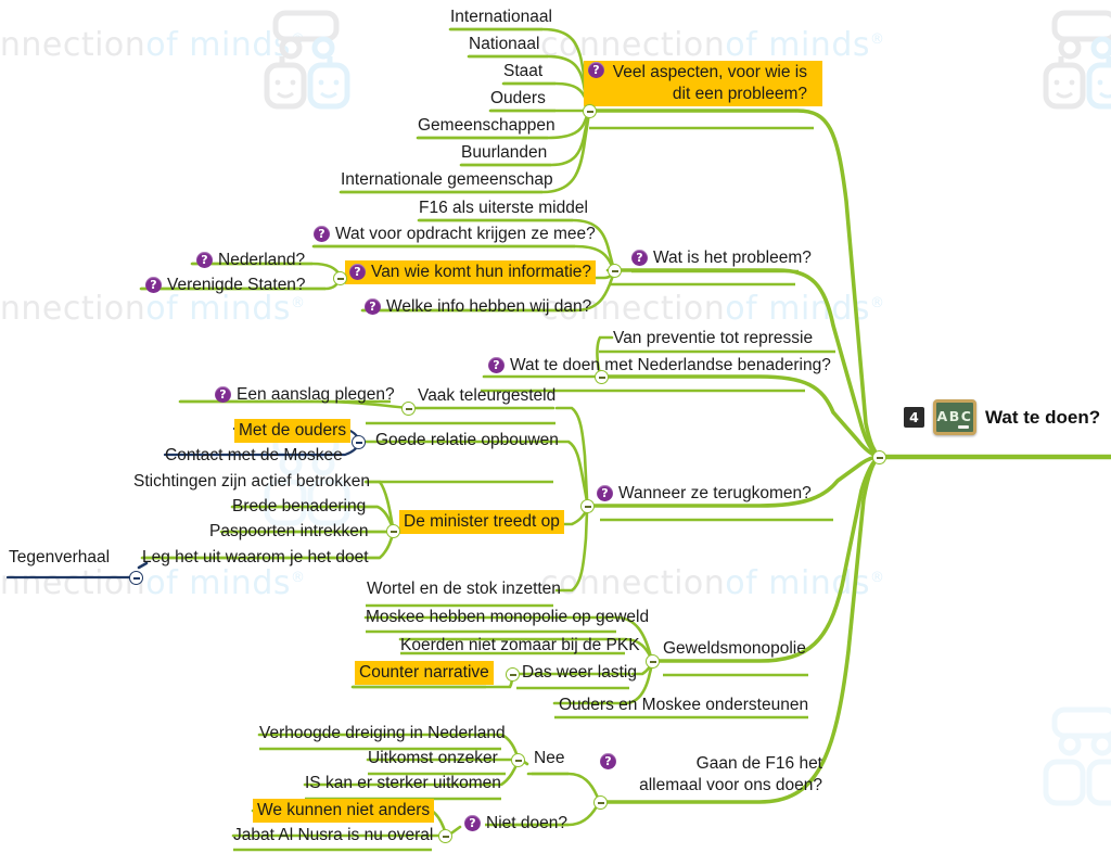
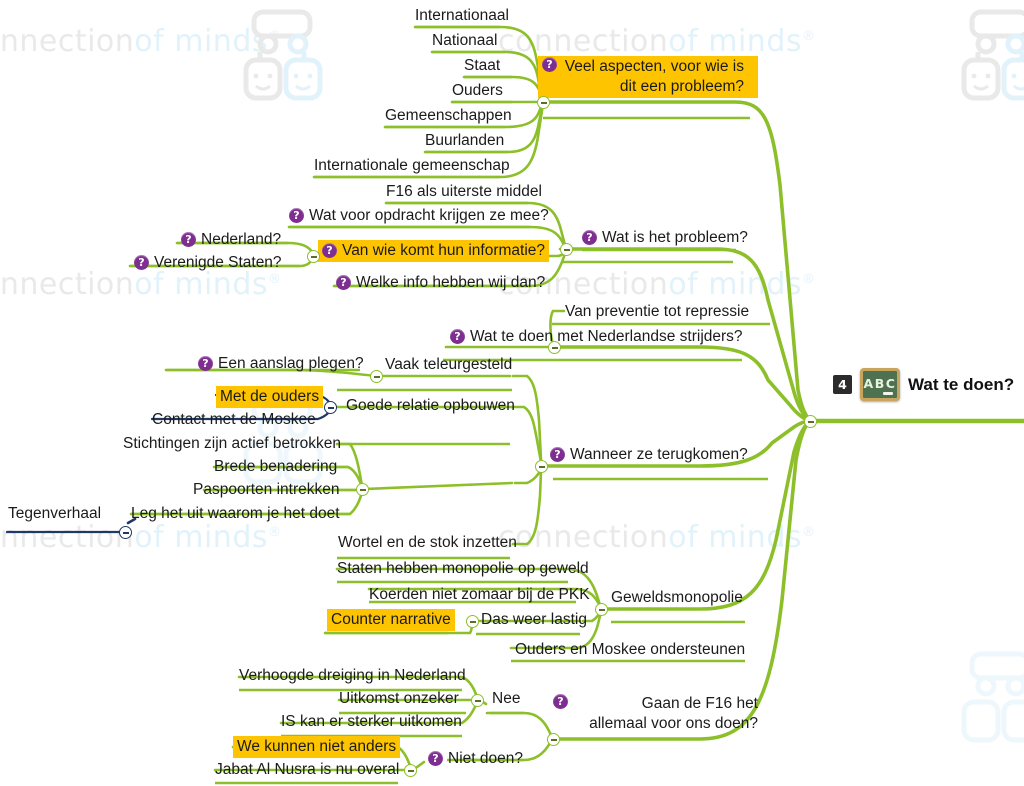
  connectionof minds®
  nnectionof minds®
  conectionof minds®
  nnectio of minds®
  connectionof mins®
  Internationaal
  Nationaal
  Staat
  Ouders
  Gemeenschappen
  Buurlanden
  Internationale gemeenschap
  ?
  Veel aspecten, voor wie is
  dit een probleem?
  F16 als uiterste middel
  ?
  Wat voor opdracht krijgen ze mee?
  ?
  Nederland?
  ?
  Verenigde Staten?
  ?
  Van wie komt hun informatie?
  ?
  Welke info hebben wij dan?
  ?
  Wat is het probleem?
  Van preventie tot repressie
  ?
- Wat te doen met Nederlandse benadering?
+ Wat te doen met Nederlandse strijders?
  ?
  Een aanslag plegen?
  Vaak teleurgesteld
  Met de ouders
  Contact met de Moskee
  Goede relatie opbouwen
  Stichtingen zijn actief betrokken
  Brede benadering
  Paspoorten intrekken
  Tegenverhaal
  Leg het uit waarom je het doet
- De minister treedt op
  ?
  Wanneer ze terugkomen?
  Wortel en de stok inzetten
- Moskee hebben monopolie op geweld
+ Staten hebben monopolie op geweld
  Koerden niet zomaar bij de PKK
  Counter narrative
  Das weer lastig
  Geweldsmonopolie
  Ouders en Moskee ondersteunen
  Verhoogde dreiging in Nederland
  Uitkomst onzeker
  IS kan er sterker uitkomen
  Nee
  We kunnen niet anders
  Jabat Al Nusra is nu overal
  ?
  Niet doen?
  ?
  Gaan de F16 het
  allemaal voor ons doen?
  4
  ABC
  Wat te doen?
